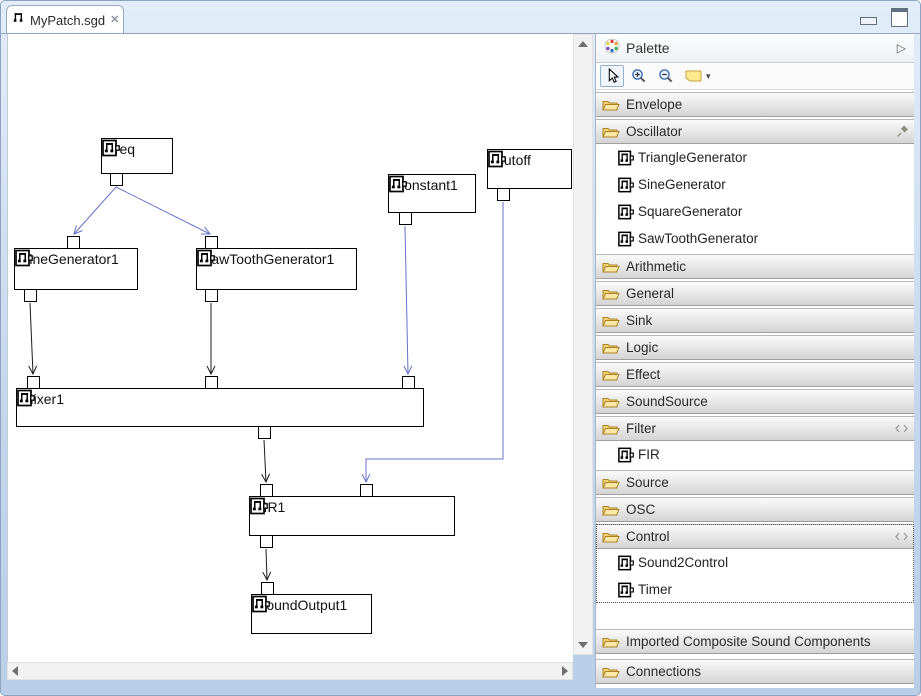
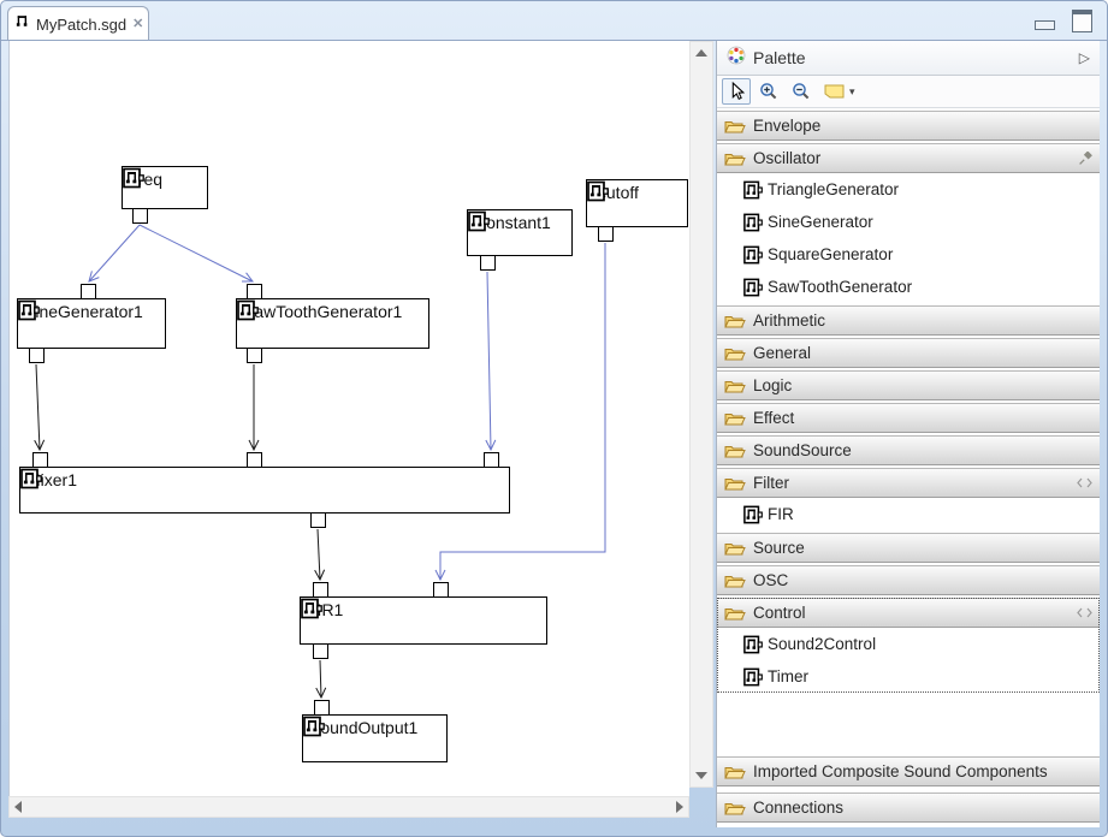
  MyPatch.sgd
  ✕
  utoff
  onstant1
  neGenerator1
  awToothGenerator1
  ixer1
  oundOutput1
  Palette
  ▷
  ▾
  Envelope
  Oscillator
  TriangleGenerator
  SineGenerator
  SquareGenerator
  SawToothGenerator
  Arithmetic
  General
- Sink
  Logic
  Effect
  SoundSource
  Filter
  FIR
  Source
  OSC
  Control
  Sound2Control
  Timer
  Imported Composite Sound Components
  Connections
